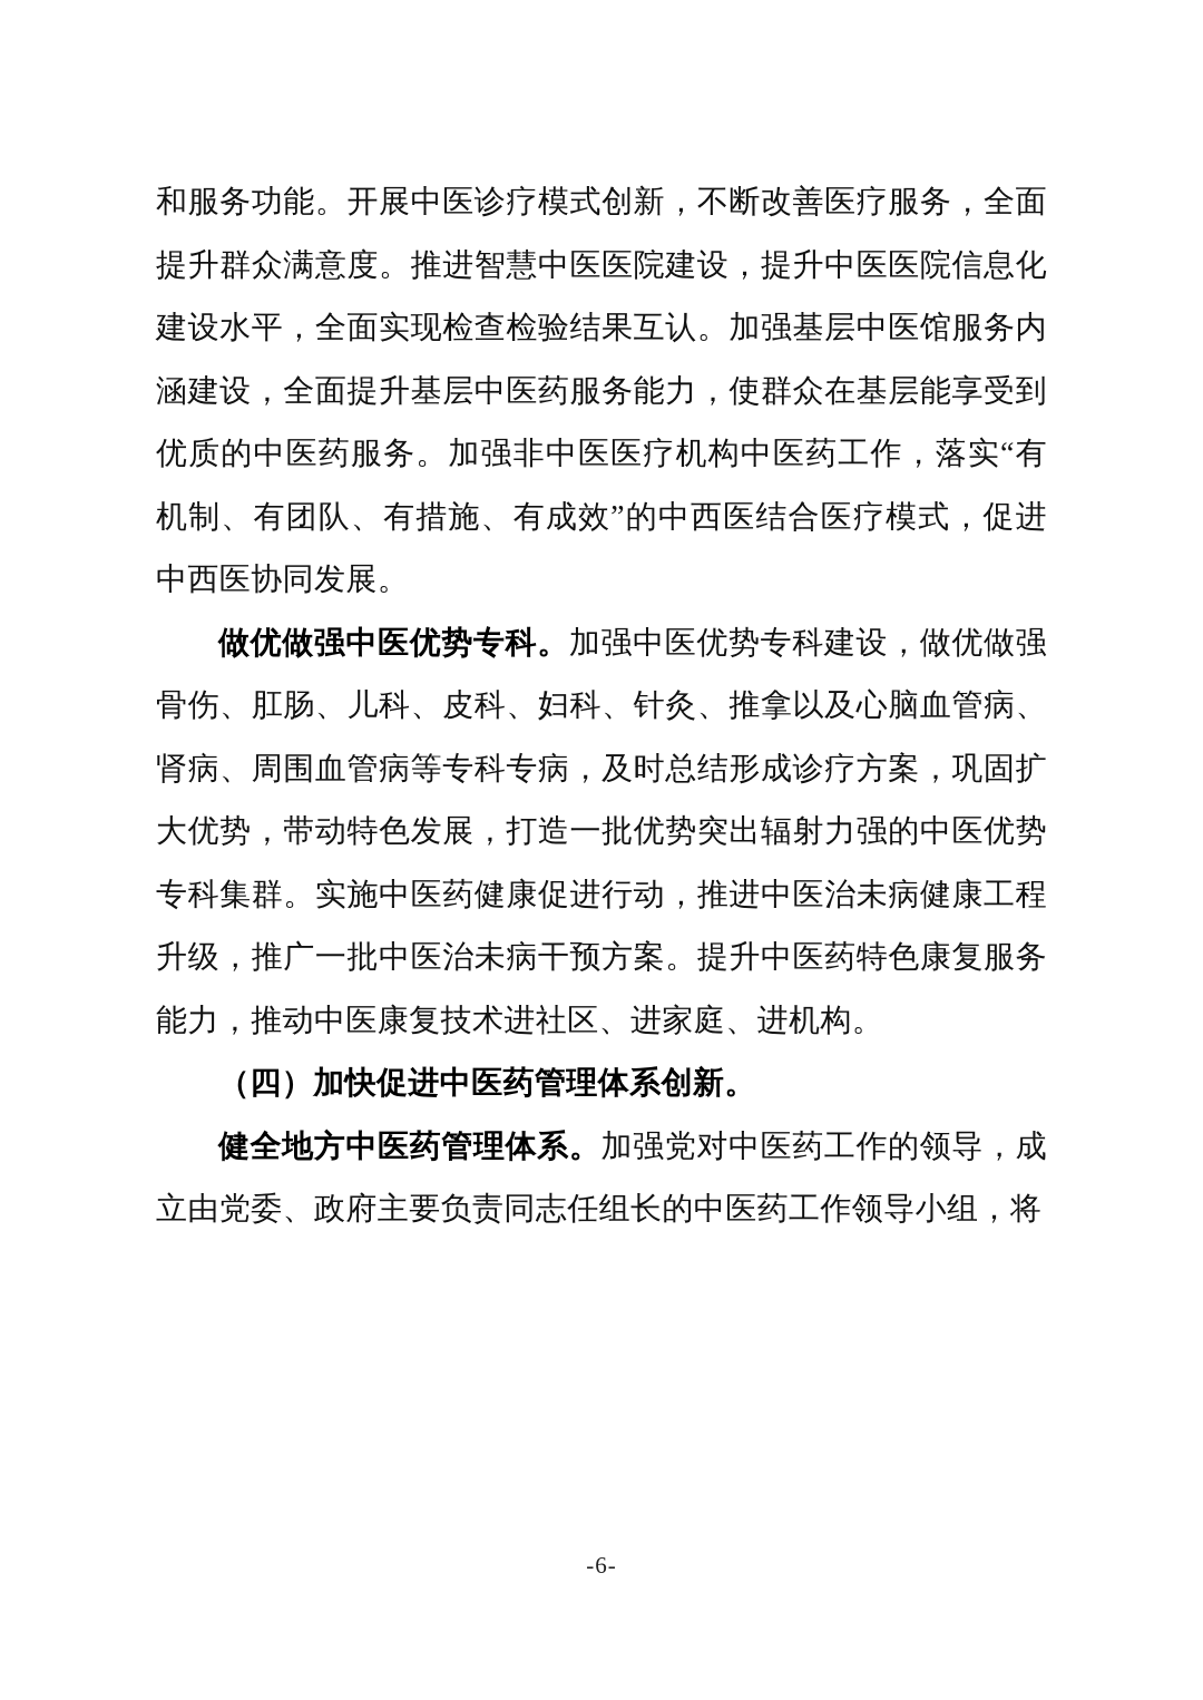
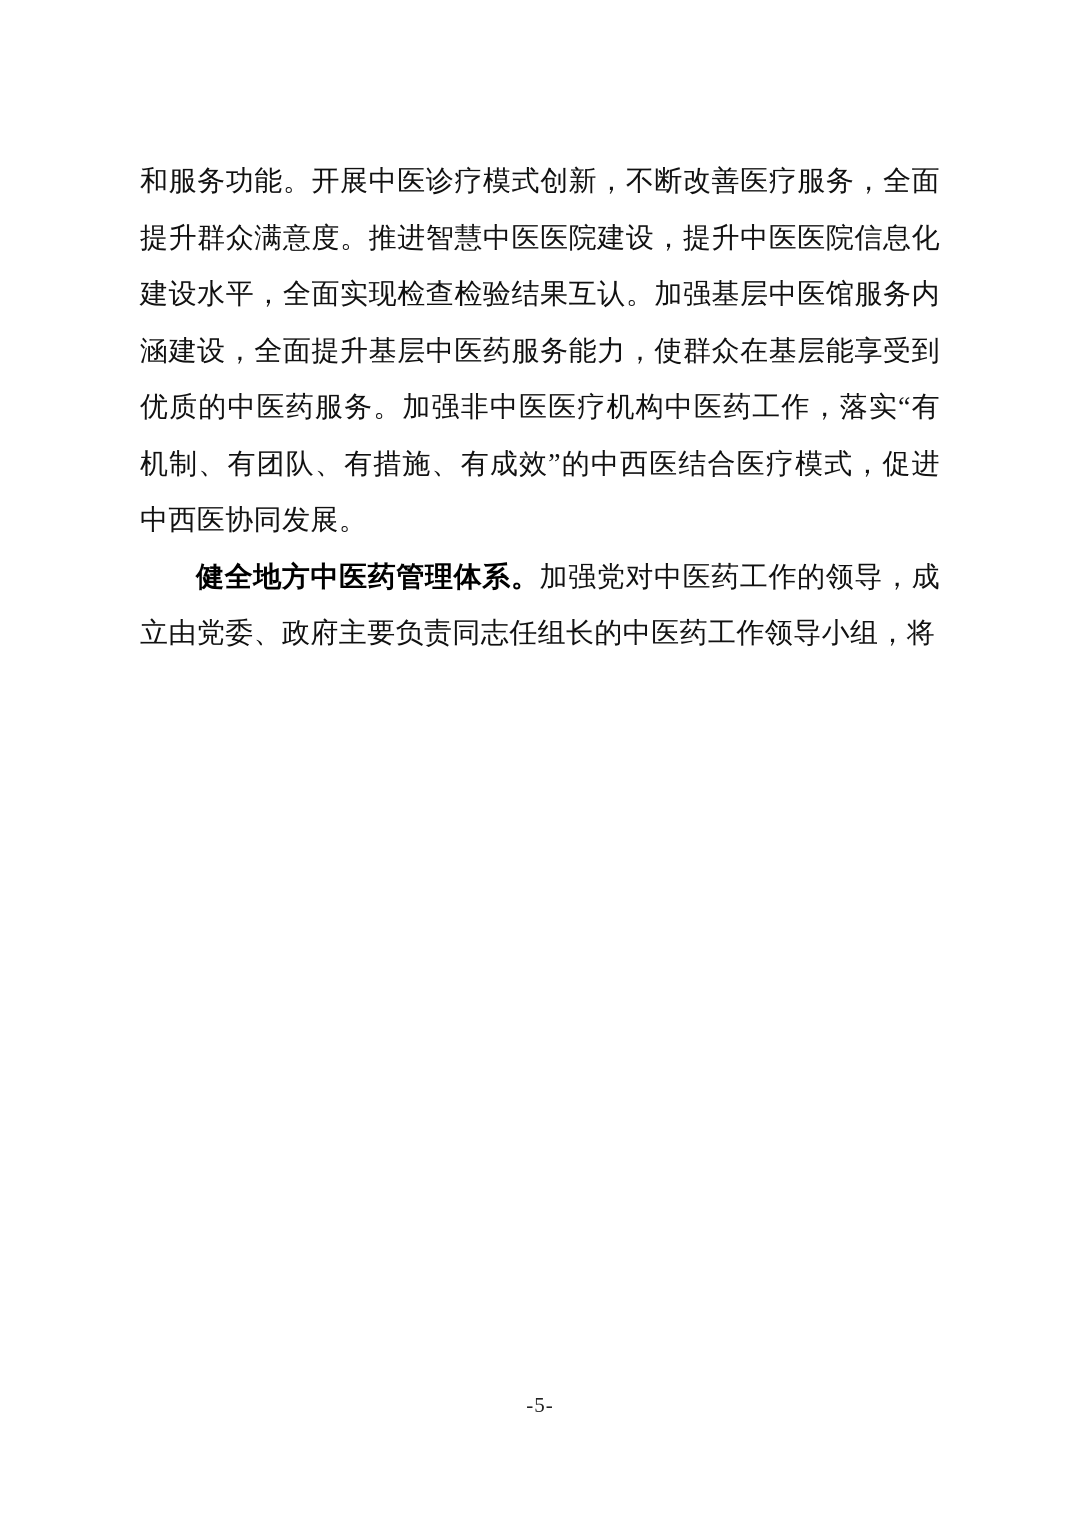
  和服务功能。开展中医诊疗模式创新，不断改善医疗服务，全面提升群众满意度。推进智慧中医医院建设，提升中医医院信息化建设水平，全面实现检查检验结果互认。加强基层中医馆服务内涵建设，全面提升基层中医药服务能力，使群众在基层能享受到优质的中医药服务。加强非中医医疗机构中医药工作，落实“有机制、有团队、有措施、有成效”的中西医结合医疗模式，促进中西医协同发展。
- 做优做强中医优势专科。加强中医优势专科建设，做优做强骨伤、肛肠、儿科、皮科、妇科、针灸、推拿以及心脑血管病、肾病、周围血管病等专科专病，及时总结形成诊疗方案，巩固扩大优势，带动特色发展，打造一批优势突出辐射力强的中医优势专科集群。实施中医药健康促进行动，推进中医治未病健康工程升级，推广一批中医治未病干预方案。提升中医药特色康复服务能力，推动中医康复技术进社区、进家庭、进机构。
- （四）加快促进中医药管理体系创新。
  健全地方中医药管理体系。加强党对中医药工作的领导，成立由党委、政府主要负责同志任组长的中医药工作领导小组，将
- -6-
+ -5-
